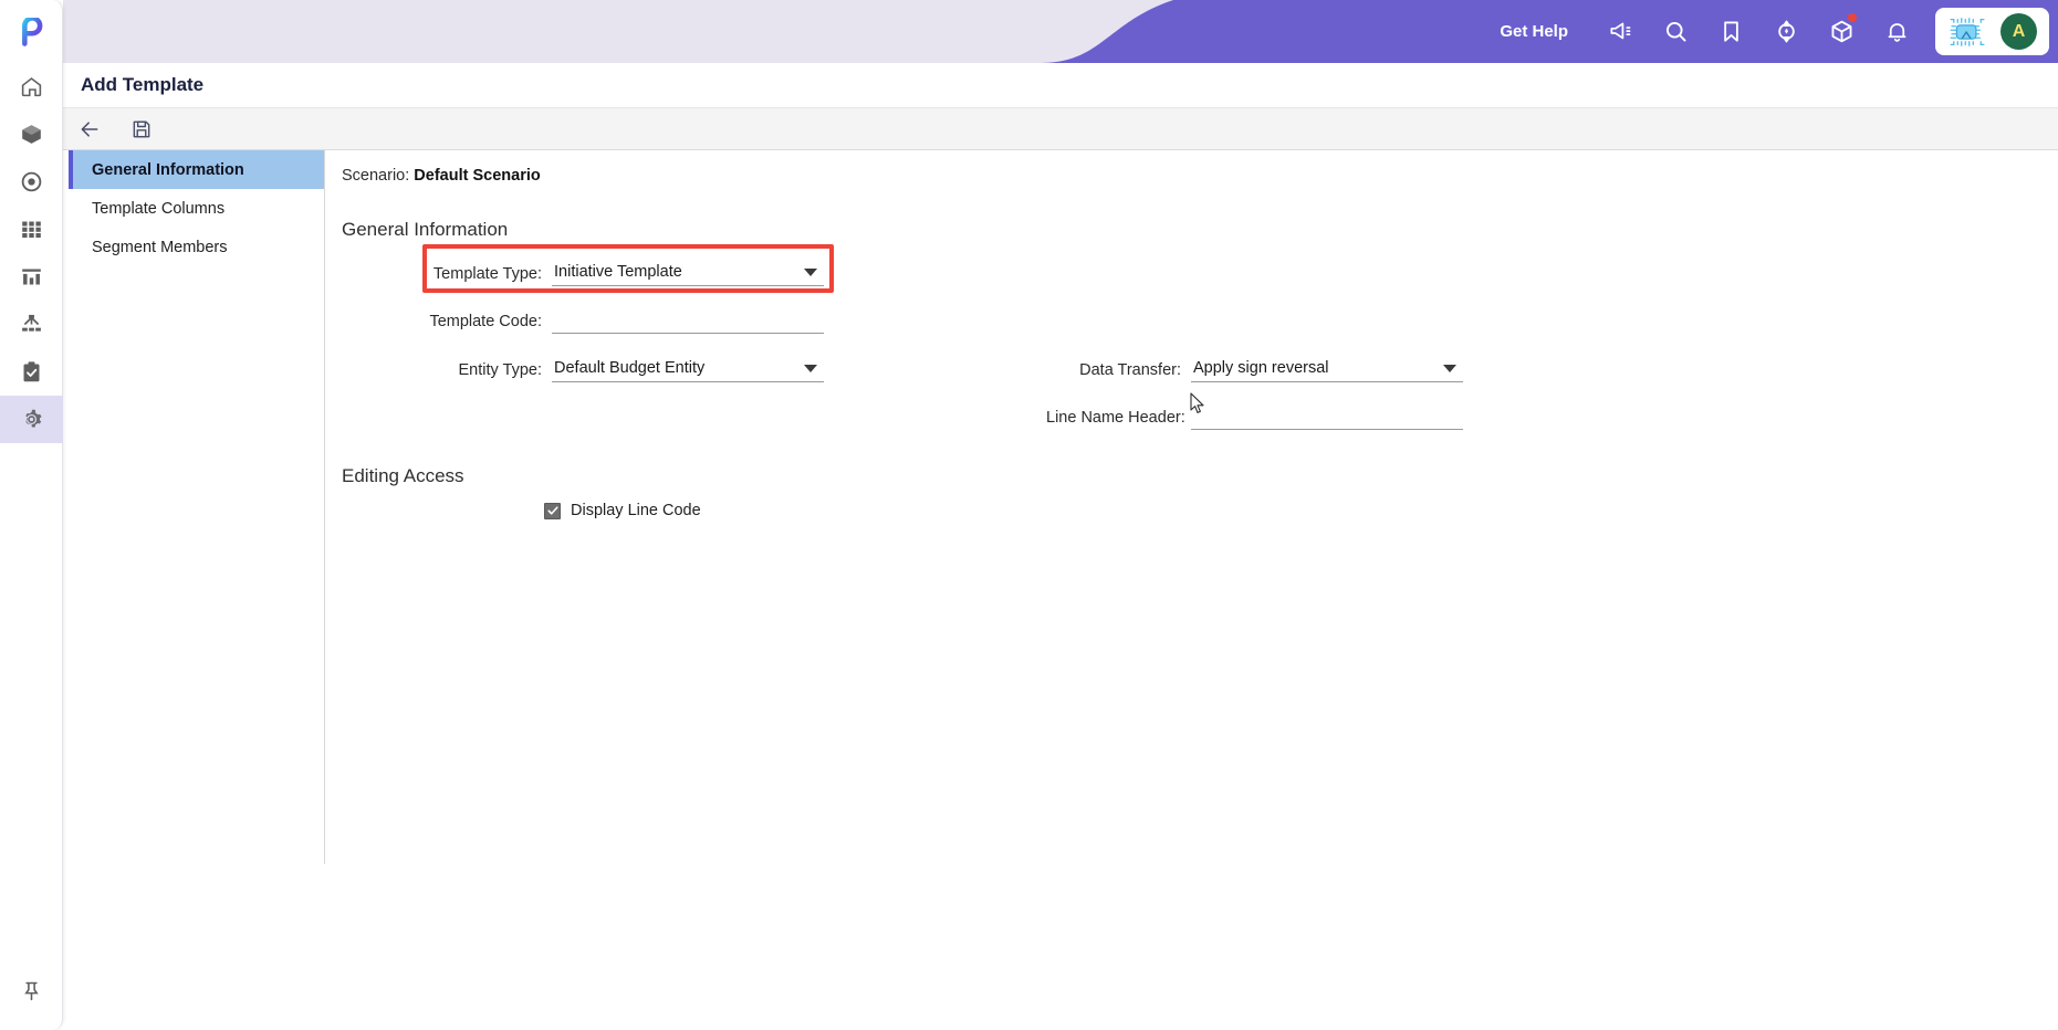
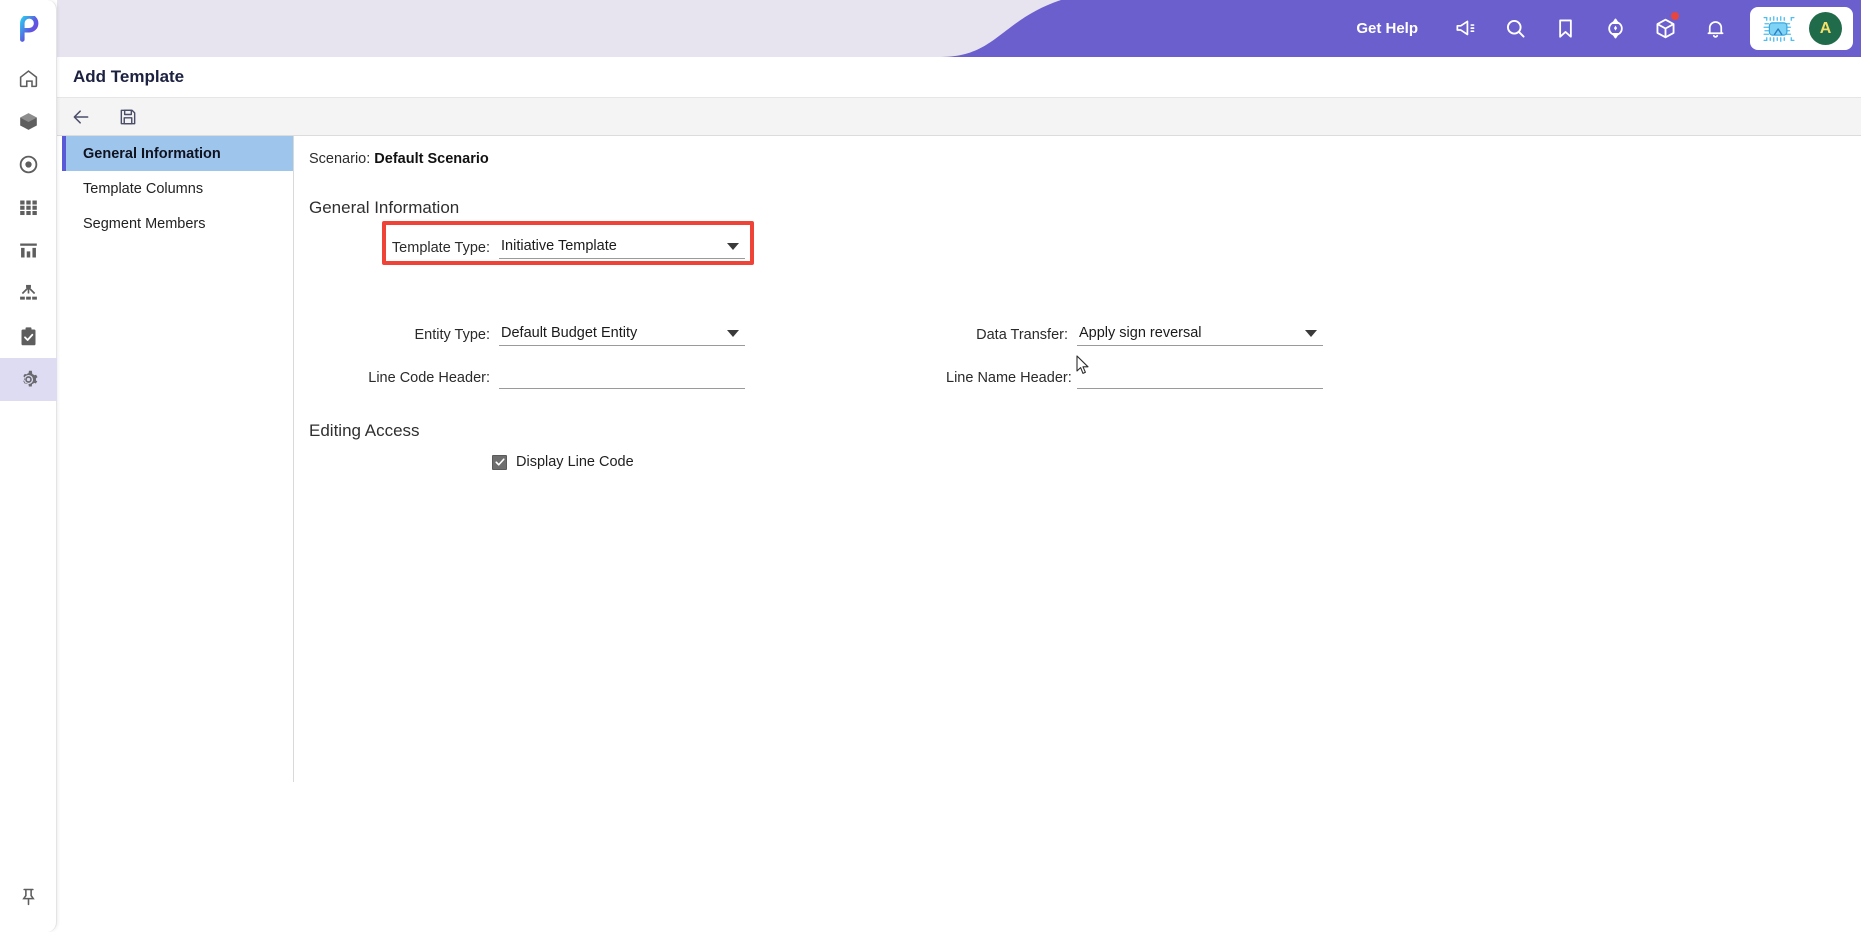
  Get Help
  A
  Add Template
  General Information
  Template Columns
  Segment Members
  Scenario: Default Scenario
  General Information
  Template Type:
  Initiative Template
- Template Code:
  Entity Type:
  Default Budget Entity
+ Line Code Header:
  Data Transfer:
  Apply sign reversal
  Line Name Header:
  Editing Access
  Display Line Code
